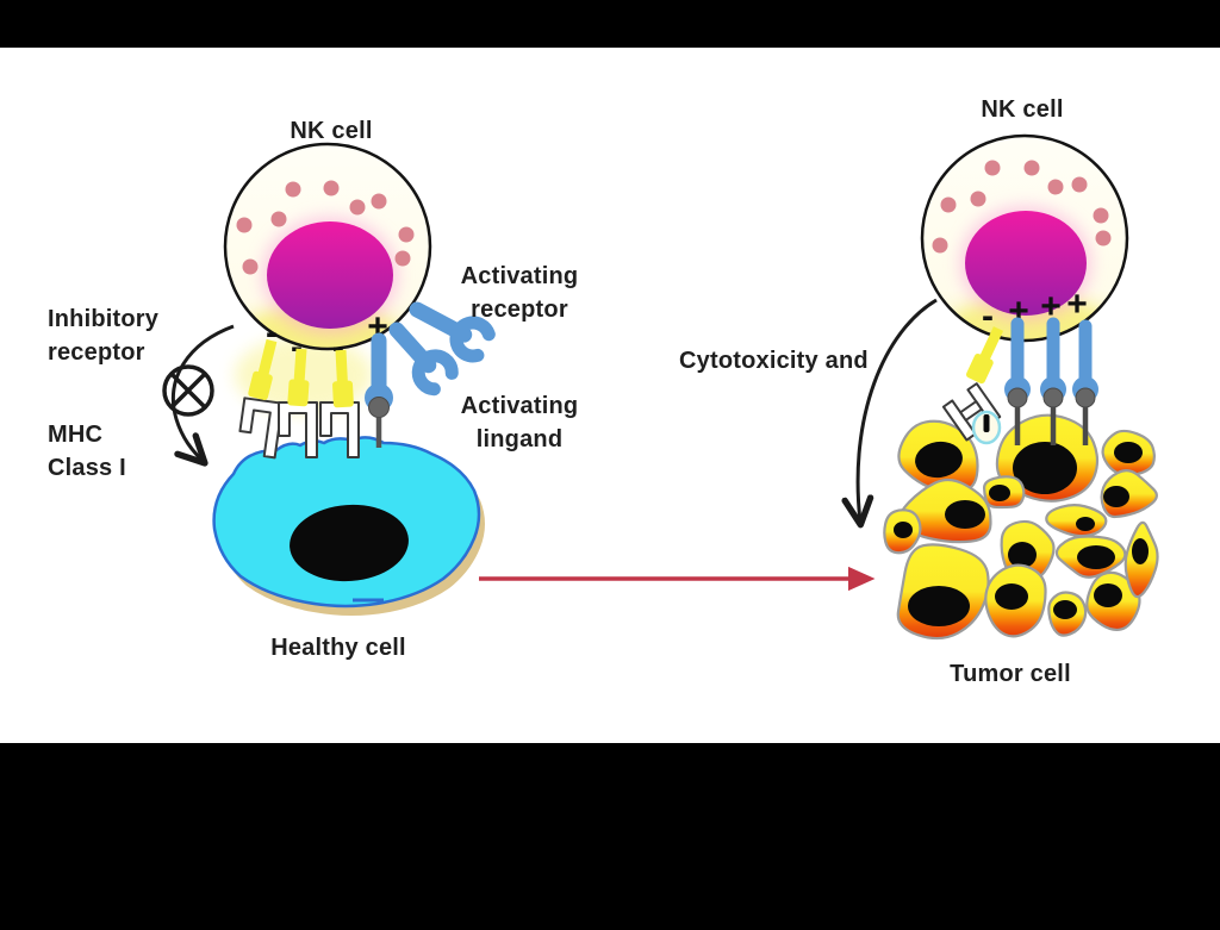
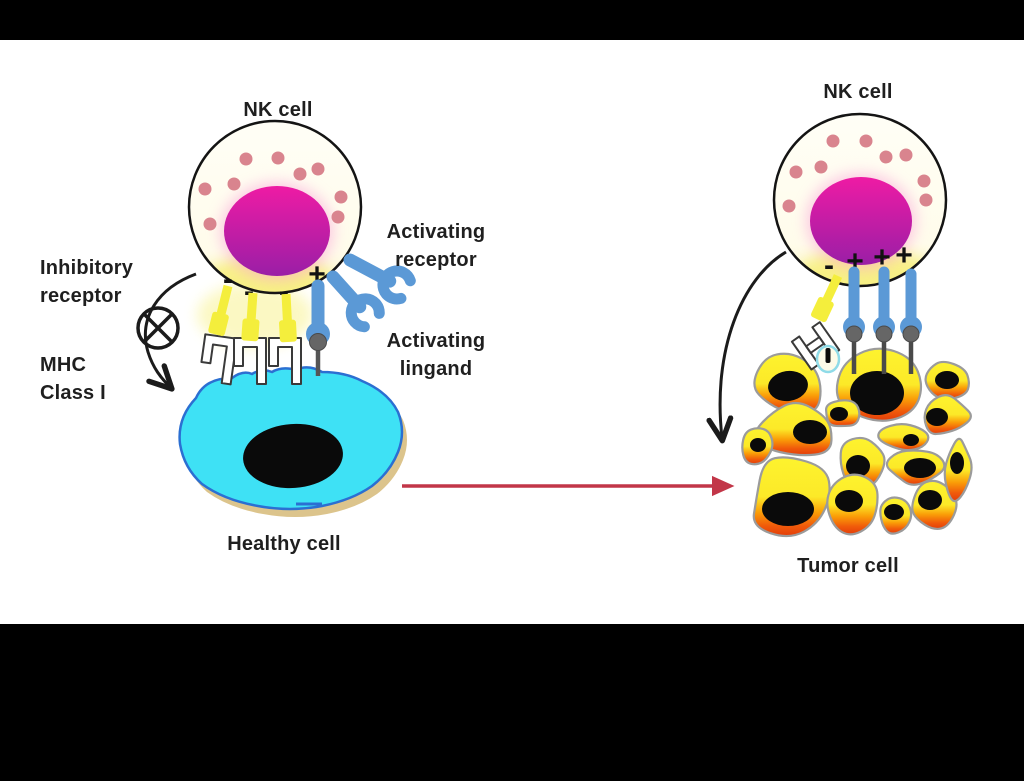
  -
  -
  -
  +
  NK cell
  Inhibitory
  receptor
  MHC
  Class I
  Activating
  receptor
  Activating
  lingand
  Healthy cell
  -
  +
  +
  +
  NK cell
- Cytotoxicity and
  Tumor cell
